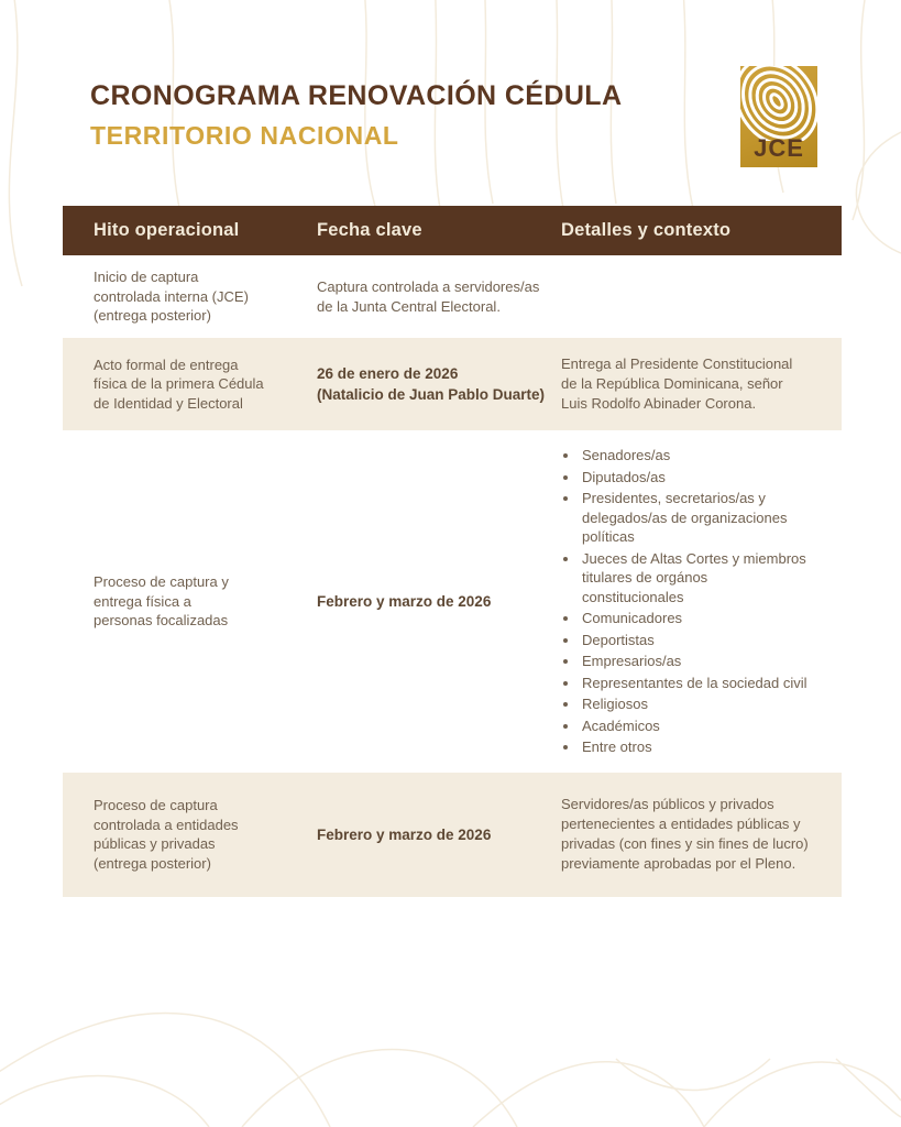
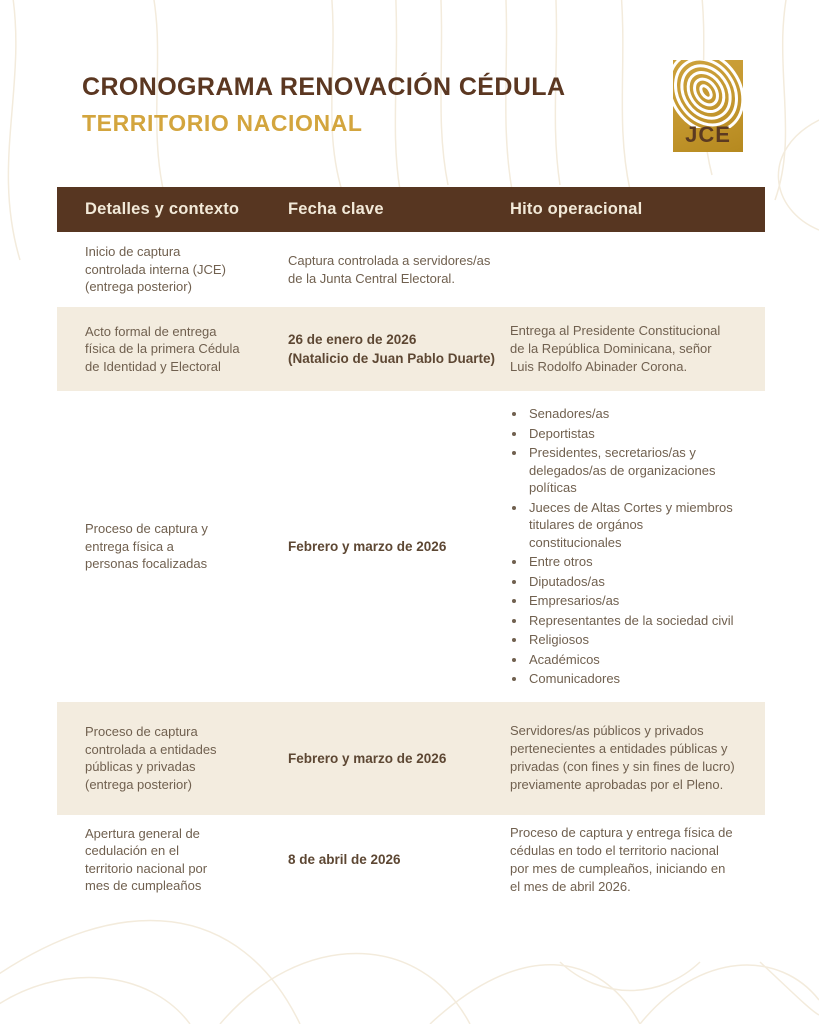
  CRONOGRAMA RENOVACIÓN CÉDULA
  TERRITORIO NACIONAL
  JCE
- Hito operacional
+ Detalles y contexto
  Fecha clave
- Detalles y contexto
+ Hito operacional
  Inicio de captura
  controlada interna (JCE)
  (entrega posterior)
  Captura controlada a servidores/as
  de la Junta Central Electoral.
  Acto formal de entrega
  física de la primera Cédula
  de Identidad y Electoral
  26 de enero de 2026
  (Natalicio de Juan Pablo Duarte)
  Entrega al Presidente Constitucional
  de la República Dominicana, señor
  Luis Rodolfo Abinader Corona.
  Proceso de captura y
  entrega física a
  personas focalizadas
  Febrero y marzo de 2026
  Senadores/as
- Diputados/as
+ Deportistas
  Presidentes, secretarios/as y
  delegados/as de organizaciones
  políticas
  Jueces de Altas Cortes y miembros
  titulares de orgános
  constitucionales
- Comunicadores
+ Entre otros
- Deportistas
+ Diputados/as
  Empresarios/as
  Representantes de la sociedad civil
  Religiosos
  Académicos
- Entre otros
+ Comunicadores
  Proceso de captura
  controlada a entidades
  públicas y privadas
  (entrega posterior)
  Febrero y marzo de 2026
  Servidores/as públicos y privados
  pertenecientes a entidades públicas y
  privadas (con fines y sin fines de lucro)
  previamente aprobadas por el Pleno.
+ Apertura general de
+ cedulación en el
+ territorio nacional por
+ mes de cumpleaños
+ 8 de abril de 2026
+ Proceso de captura y entrega física de
+ cédulas en todo el territorio nacional
+ por mes de cumpleaños, iniciando en
+ el mes de abril 2026.
